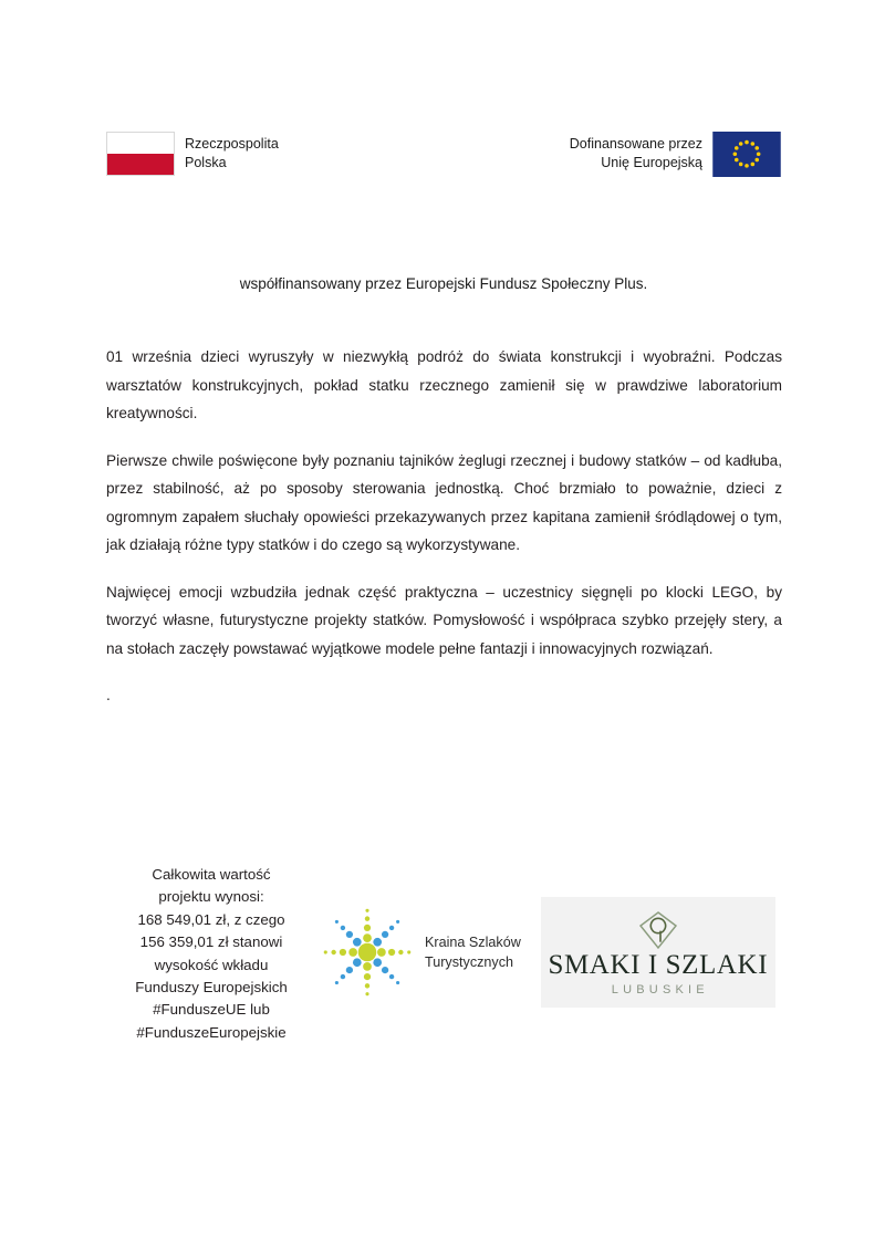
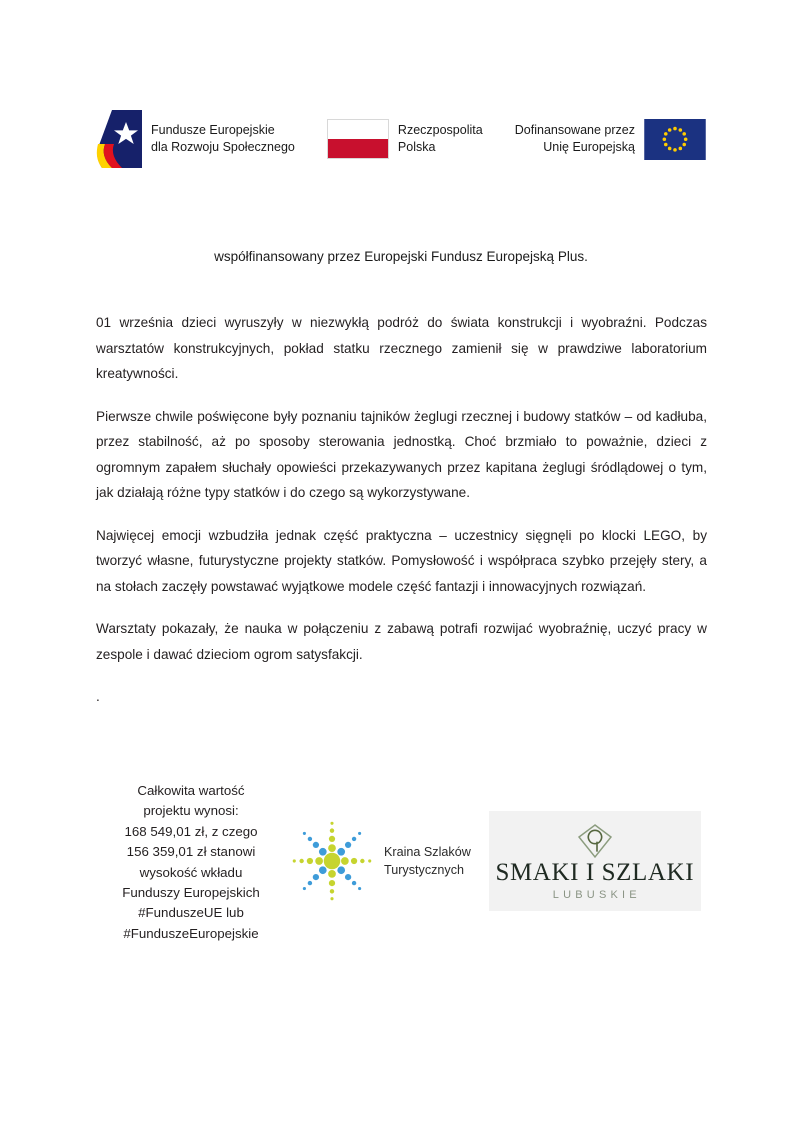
+ Fundusze Europejskie
+ dla Rozwoju Społecznego
  Rzeczpospolita
  Polska
  Dofinansowane przez
  Unię Europejską
- współfinansowany przez Europejski Fundusz Społeczny Plus.
+ współfinansowany przez Europejski Fundusz Europejską Plus.
  01 września dzieci wyruszyły w niezwykłą podróż do świata konstrukcji i wyobraźni. Podczas warsztatów konstrukcyjnych, pokład statku rzecznego zamienił się w prawdziwe laboratorium kreatywności.
- Pierwsze chwile poświęcone były poznaniu tajników żeglugi rzecznej i budowy statków – od kadłuba, przez stabilność, aż po sposoby sterowania jednostką. Choć brzmiało to poważnie, dzieci z ogromnym zapałem słuchały opowieści przekazywanych przez kapitana zamienił śródlądowej o tym, jak działają różne typy statków i do czego są wykorzystywane.
+ Pierwsze chwile poświęcone były poznaniu tajników żeglugi rzecznej i budowy statków – od kadłuba, przez stabilność, aż po sposoby sterowania jednostką. Choć brzmiało to poważnie, dzieci z ogromnym zapałem słuchały opowieści przekazywanych przez kapitana żeglugi śródlądowej o tym, jak działają różne typy statków i do czego są wykorzystywane.
- Najwięcej emocji wzbudziła jednak część praktyczna – uczestnicy sięgnęli po klocki LEGO, by tworzyć własne, futurystyczne projekty statków. Pomysłowość i współpraca szybko przejęły stery, a na stołach zaczęły powstawać wyjątkowe modele pełne fantazji i innowacyjnych rozwiązań.
+ Najwięcej emocji wzbudziła jednak część praktyczna – uczestnicy sięgnęli po klocki LEGO, by tworzyć własne, futurystyczne projekty statków. Pomysłowość i współpraca szybko przejęły stery, a na stołach zaczęły powstawać wyjątkowe modele część fantazji i innowacyjnych rozwiązań.
+ Warsztaty pokazały, że nauka w połączeniu z zabawą potrafi rozwijać wyobraźnię, uczyć pracy w zespole i dawać dzieciom ogrom satysfakcji.
  .
  Całkowita wartość
  projektu wynosi:
  168 549,01 zł, z czego
  156 359,01 zł stanowi
  wysokość wkładu
  Funduszy Europejskich
  #FunduszeUE lub
  #FunduszeEuropejskie
  Kraina Szlaków
  Turystycznych
  SMAKI I SZLAKI
  LUBUSKIE
